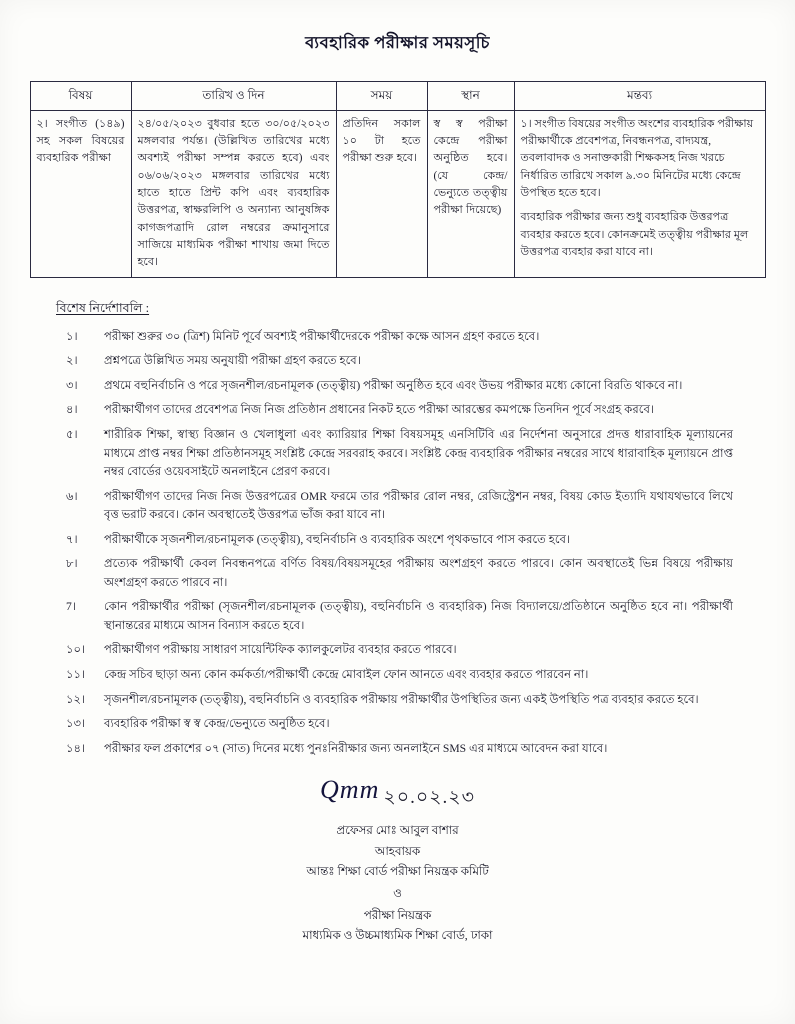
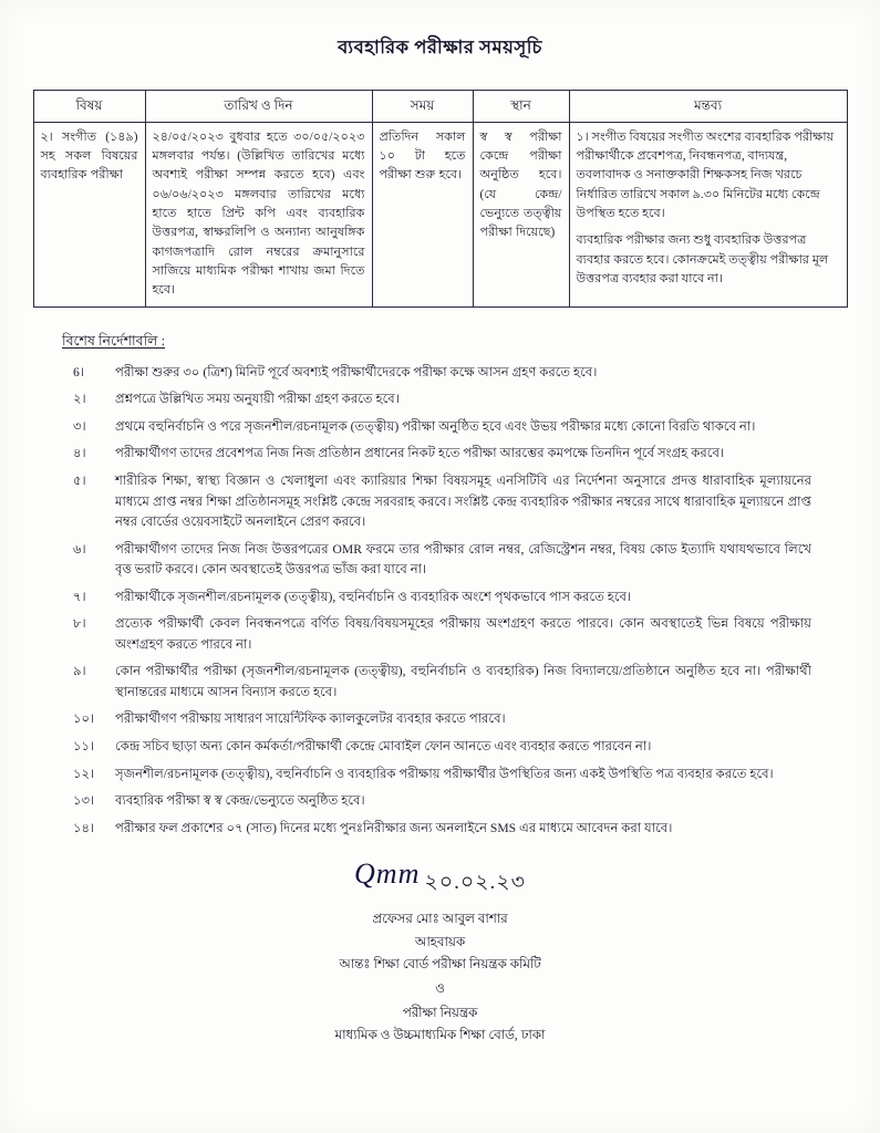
  ব্যবহারিক পরীক্ষার সময়সূচি
  বিষয়	তারিখ ও দিন	সময়	স্থান	মন্তব্য
  ২। সংগীত (১৪৯) সহ সকল বিষয়ের ব্যবহারিক পরীক্ষা	২৪/০৫/২০২৩ বুধবার হতে ৩০/০৫/২০২৩ মঙ্গলবার পর্যন্ত। (উল্লিখিত তারিখের মধ্যে অবশ্যই পরীক্ষা সম্পন্ন করতে হবে) এবং ০৬/০৬/২০২৩ মঙ্গলবার তারিখের মধ্যে হাতে হাতে প্রিন্ট কপি এবং ব্যবহারিক উত্তরপত্র, স্বাক্ষরলিপি ও অন্যান্য আনুষঙ্গিক কাগজপত্রাদি রোল নম্বরের ক্রমানুসারে সাজিয়ে মাধ্যমিক পরীক্ষা শাখায় জমা দিতে হবে।	প্রতিদিন সকাল ১০ টা হতে পরীক্ষা শুরু হবে।	স্ব স্ব পরীক্ষা কেন্দ্রে পরীক্ষা অনুষ্ঠিত হবে। (যে কেন্দ্র/ভেন্যুতে তত্ত্বীয় পরীক্ষা দিয়েছে)	১। সংগীত বিষয়ের সংগীত অংশের ব্যবহারিক পরীক্ষায় পরীক্ষার্থীকে প্রবেশপত্র, নিবন্ধনপত্র, বাদ্যযন্ত্র, তবলাবাদক ও সনাক্তকারী শিক্ষকসহ নিজ খরচে নির্ধারিত তারিখে সকাল ৯.৩০ মিনিটের মধ্যে কেন্দ্রে উপস্থিত হতে হবে। ব্যবহারিক পরীক্ষার জন্য শুধু ব্যবহারিক উত্তরপত্র ব্যবহার করতে হবে। কোনক্রমেই তত্ত্বীয় পরীক্ষার মূল উত্তরপত্র ব্যবহার করা যাবে না।
  বিশেষ নির্দেশাবলি :
- ১।
+ 6।
  পরীক্ষা শুরুর ৩০ (ত্রিশ) মিনিট পূর্বে অবশ্যই পরীক্ষার্থীদেরকে পরীক্ষা কক্ষে আসন গ্রহণ করতে হবে।
  ২।
  প্রশ্নপত্রে উল্লিখিত সময় অনুযায়ী পরীক্ষা গ্রহণ করতে হবে।
  ৩।
  প্রথমে বহুনির্বাচনি ও পরে সৃজনশীল/রচনামূলক (তত্ত্বীয়) পরীক্ষা অনুষ্ঠিত হবে এবং উভয় পরীক্ষার মধ্যে কোনো বিরতি থাকবে না।
  ৪।
  পরীক্ষার্থীগণ তাদের প্রবেশপত্র নিজ নিজ প্রতিষ্ঠান প্রধানের নিকট হতে পরীক্ষা আরম্ভের কমপক্ষে তিনদিন পূর্বে সংগ্রহ করবে।
  ৫।
  শারীরিক শিক্ষা, স্বাস্থ্য বিজ্ঞান ও খেলাধুলা এবং ক্যারিয়ার শিক্ষা বিষয়সমূহ এনসিটিবি এর নির্দেশনা অনুসারে প্রদত্ত ধারাবাহিক মূল্যায়নের মাধ্যমে প্রাপ্ত নম্বর শিক্ষা প্রতিষ্ঠানসমূহ সংশ্লিষ্ট কেন্দ্রে সরবরাহ করবে। সংশ্লিষ্ট কেন্দ্র ব্যবহারিক পরীক্ষার নম্বরের সাথে ধারাবাহিক মূল্যায়নে প্রাপ্ত নম্বর বোর্ডের ওয়েবসাইটে অনলাইনে প্রেরণ করবে।
  ৬।
  পরীক্ষার্থীগণ তাদের নিজ নিজ উত্তরপত্রের OMR ফরমে তার পরীক্ষার রোল নম্বর, রেজিস্ট্রেশন নম্বর, বিষয় কোড ইত্যাদি যথাযথভাবে লিখে বৃত্ত ভরাট করবে। কোন অবস্থাতেই উত্তরপত্র ভাঁজ করা যাবে না।
  ৭।
  পরীক্ষার্থীকে সৃজনশীল/রচনামূলক (তত্ত্বীয়), বহুনির্বাচনি ও ব্যবহারিক অংশে পৃথকভাবে পাস করতে হবে।
  ৮।
  প্রত্যেক পরীক্ষার্থী কেবল নিবন্ধনপত্রে বর্ণিত বিষয়/বিষয়সমূহের পরীক্ষায় অংশগ্রহণ করতে পারবে। কোন অবস্থাতেই ভিন্ন বিষয়ে পরীক্ষায় অংশগ্রহণ করতে পারবে না।
- 7।
+ ৯।
  কোন পরীক্ষার্থীর পরীক্ষা (সৃজনশীল/রচনামূলক (তত্ত্বীয়), বহুনির্বাচনি ও ব্যবহারিক) নিজ বিদ্যালয়ে/প্রতিষ্ঠানে অনুষ্ঠিত হবে না। পরীক্ষার্থী স্থানান্তরের মাধ্যমে আসন বিন্যাস করতে হবে।
  ১০।
  পরীক্ষার্থীগণ পরীক্ষায় সাধারণ সায়েন্টিফিক ক্যালকুলেটর ব্যবহার করতে পারবে।
  ১১।
  কেন্দ্র সচিব ছাড়া অন্য কোন কর্মকর্তা/পরীক্ষার্থী কেন্দ্রে মোবাইল ফোন আনতে এবং ব্যবহার করতে পারবেন না।
  ১২।
  সৃজনশীল/রচনামূলক (তত্ত্বীয়), বহুনির্বাচনি ও ব্যবহারিক পরীক্ষায় পরীক্ষার্থীর উপস্থিতির জন্য একই উপস্থিতি পত্র ব্যবহার করতে হবে।
  ১৩।
  ব্যবহারিক পরীক্ষা স্ব স্ব কেন্দ্র/ভেন্যুতে অনুষ্ঠিত হবে।
  ১৪।
  পরীক্ষার ফল প্রকাশের ০৭ (সাত) দিনের মধ্যে পুনঃনিরীক্ষার জন্য অনলাইনে SMS এর মাধ্যমে আবেদন করা যাবে।
  Qmm
  ২০.০২.২৩
  প্রফেসর মোঃ আবুল বাশার
  আহবায়ক
  আন্তঃ শিক্ষা বোর্ড পরীক্ষা নিয়ন্ত্রক কমিটি
  ও
  পরীক্ষা নিয়ন্ত্রক
  মাধ্যমিক ও উচ্চমাধ্যমিক শিক্ষা বোর্ড, ঢাকা
